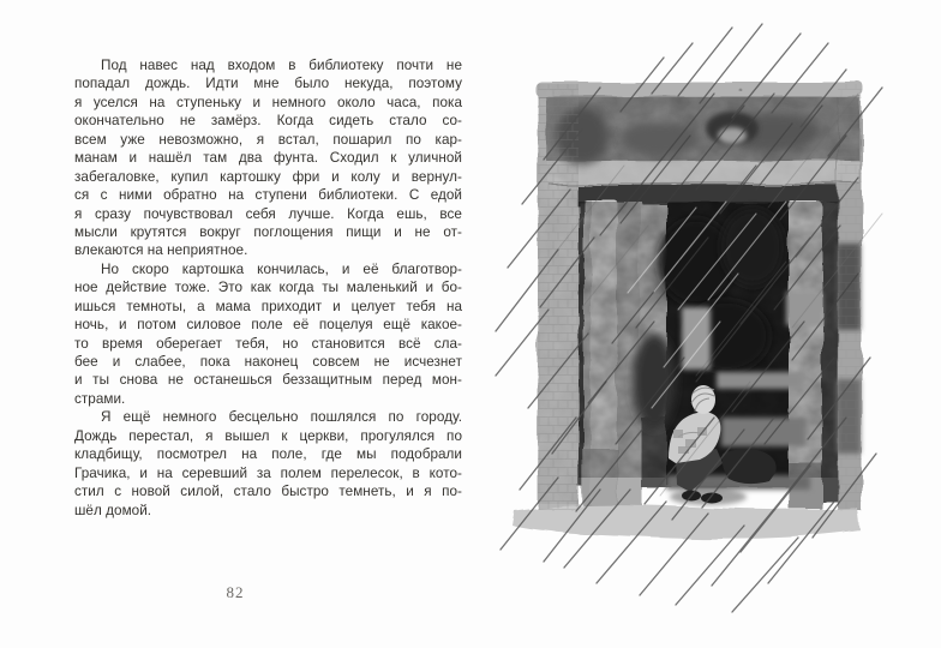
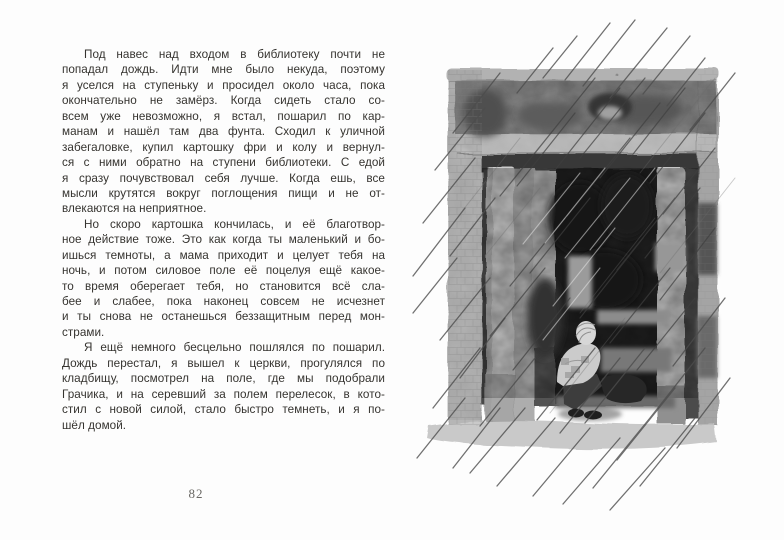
  Под навес над входом в библиотеку почти не
  попадал дождь. Идти мне было некуда, поэтому
- я уселся на ступеньку и немного около часа, пока
+ я уселся на ступеньку и просидел около часа, пока
  окончательно не замёрз. Когда сидеть стало со-
  всем уже невозможно, я встал, пошарил по кар-
  манам и нашёл там два фунта. Сходил к уличной
  забегаловке, купил картошку фри и колу и вернул-
  ся с ними обратно на ступени библиотеки. С едой
  я сразу почувствовал себя лучше. Когда ешь, все
  мысли крутятся вокруг поглощения пищи и не от-
  влекаются на неприятное.
  Но скоро картошка кончилась, и её благотвор-
  ное действие тоже. Это как когда ты маленький и бо-
  ишься темноты, а мама приходит и целует тебя на
  ночь, и потом силовое поле её поцелуя ещё какое-
  то время оберегает тебя, но становится всё сла-
  бее и слабее, пока наконец совсем не исчезнет
  и ты снова не останешься беззащитным перед мон-
  страми.
- Я ещё немного бесцельно пошлялся по городу.
+ Я ещё немного бесцельно пошлялся по пошарил.
  Дождь перестал, я вышел к церкви, прогулялся по
  кладбищу, посмотрел на поле, где мы подобрали
  Грачика, и на серевший за полем перелесок, в кото-
  стил с новой силой, стало быстро темнеть, и я по-
  шёл домой.
  82
